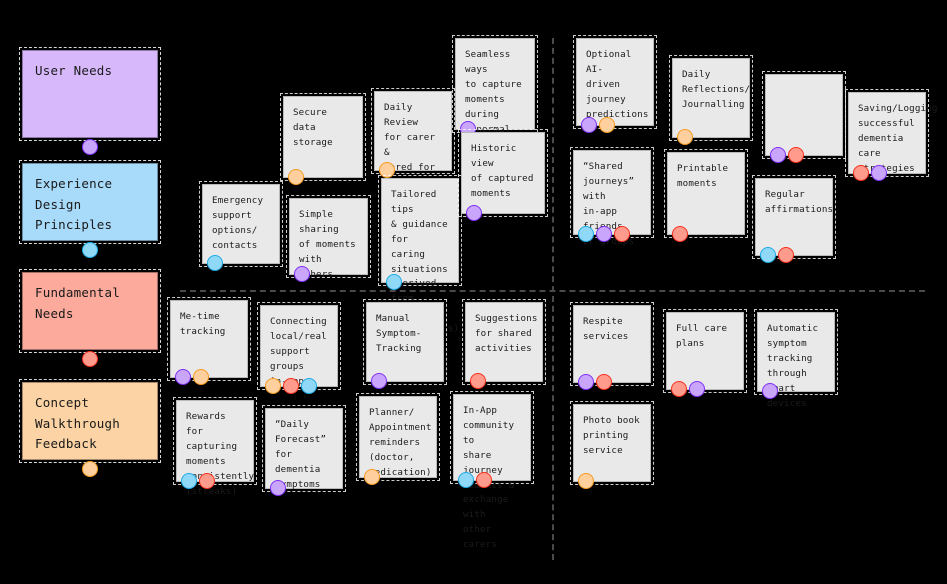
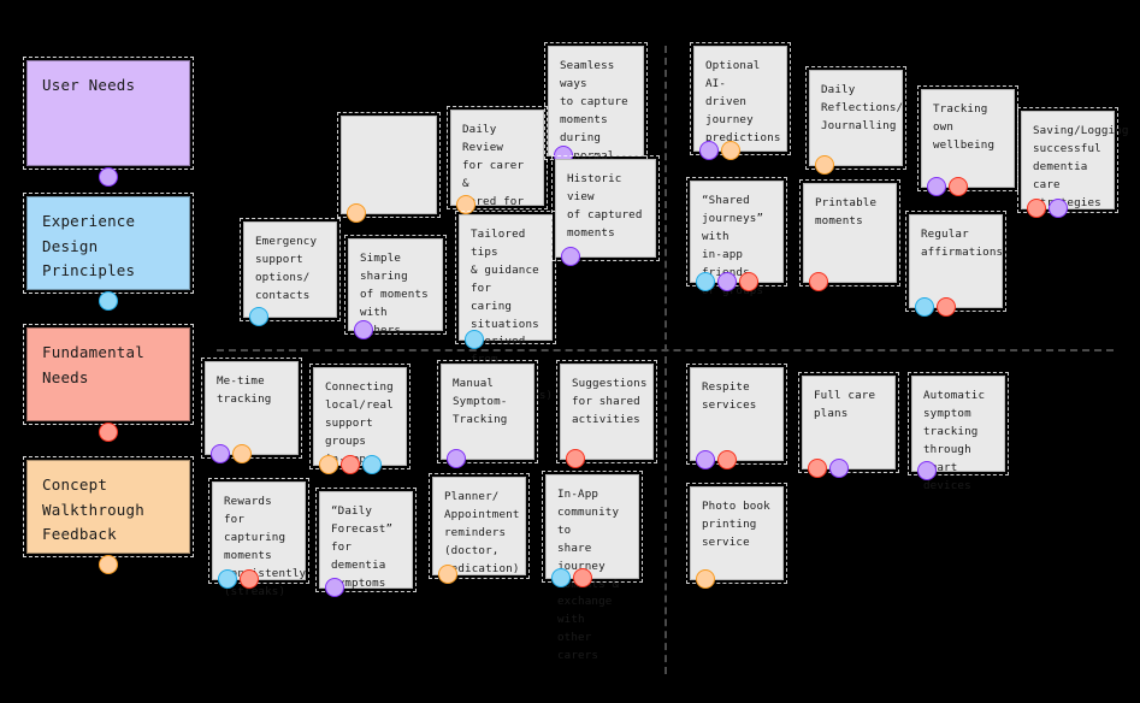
  User Needs
  Experience
  Design
  Principles
  Fundamental
  Needs
  Concept
  Walkthrough
  Feedback
  Emergency
  support
  options/
  contacts
- Secure data
- storage
  Simple sharing
  of moments
  with hers
  Daily Review
  for carer &
  red for
  Tailored tips
  & guidance for
  caring
  situations
  erived from
  Seamless ways
  to capture
  moments during
  normal
  Historic view
  of captured
  moments
  Optional AI-
  driven journey
  predictions
  “Shared
  journeys” with
  in-app rind
  Daily
  Reflections/
  Journalling
  Printable
  moments
+ Tracking own
+ wellbeing
  Regular
  affirmations
  Saving/Logging
  successful
  dementia care
  Me-time
  tracking
  Rewards for
  capturing
  moments
  (streaks)
  Connecting
  local/real
  support groups
  “Daily
  Forecast” for
  dementia
  mptoms
  Manual
  Symptom-
  Tracking
  Planner/
  Appointment
  reminders
  (doctor,
  dication)
  Suggestions
  for shared
  activities
  In-App
  community to
  share journey
  exchange with
  Respite
  services
  Photo book
  printing
  service
  Full care
  plans
  Automatic
  symptom
  tracking
  through art
  devices
